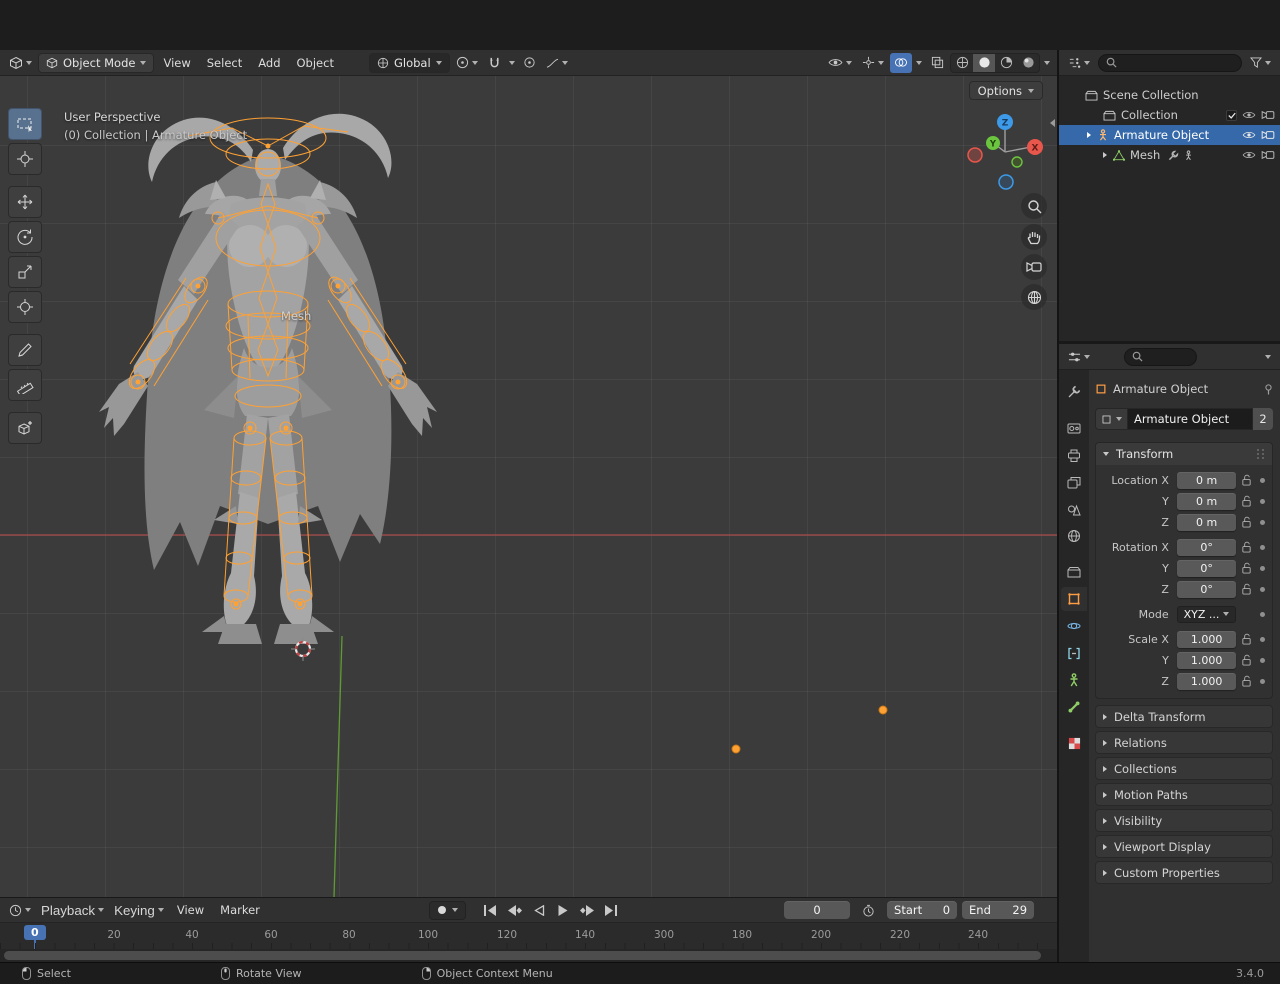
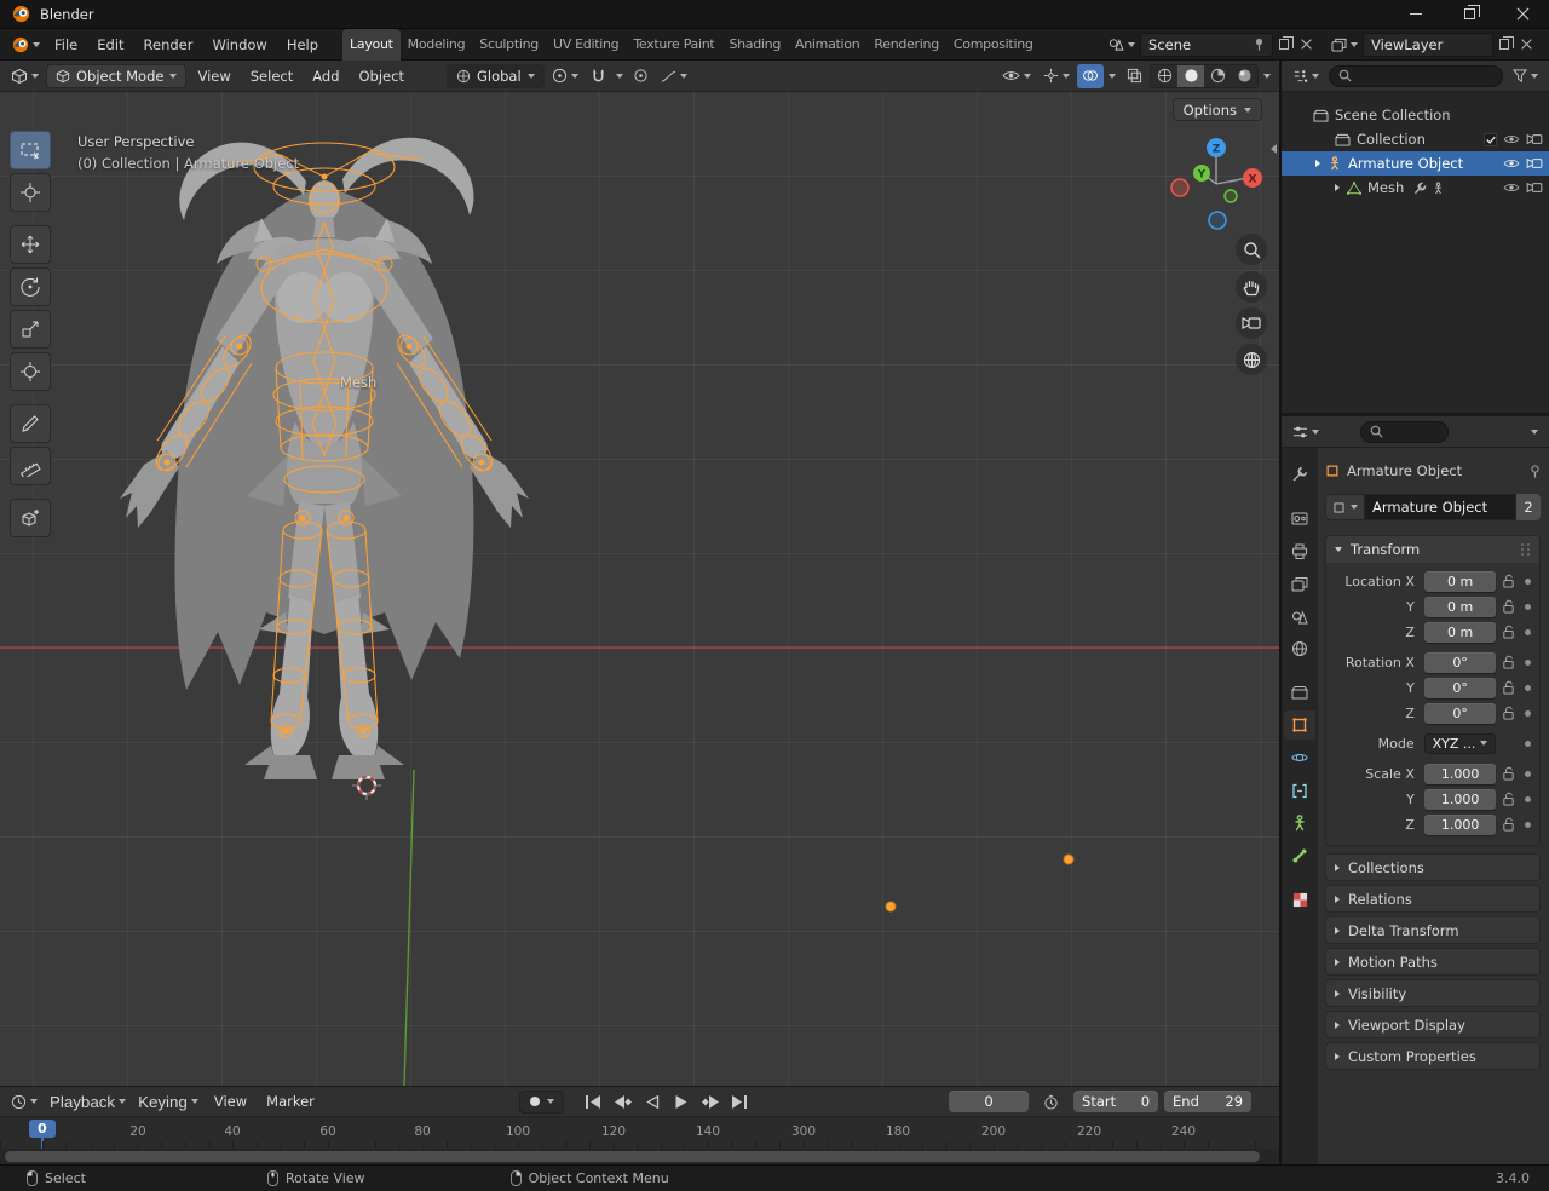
+ Blender
+ File
+ Edit
+ Render
+ Window
+ Help
+ Layout
+ Modeling
+ Sculpting
+ UV Editing
+ Texture Paint
+ Shading
+ Animation
+ Rendering
+ Compositing
+ Scene
+ ViewLayer
  Object Mode
  View
  Select
  Add
  Object
  Global
  User Perspective
  (0) Collection | Armature Object
  Mesh
  Options
  Z
  X
  Y
  Playback
  Keying
  View
  Marker
  0
  Start
  0
  End
  29
  0
  20
  40
  60
  80
  100
  120
  140
  300
  180
  200
  220
  240
  Scene Collection
  Collection
  Armature Object
  Mesh
  Armature Object
  Armature Object
  2
  Transform
  Location X
  0 m
  Y
  0 m
  Z
  0 m
  Rotation X
  0°
  Y
  0°
  Z
  0°
  Mode
  XYZ ...
  Scale X
  1.000
  Y
  1.000
  Z
  1.000
- Delta Transform
+ Collections
  Relations
- Collections
+ Delta Transform
  Motion Paths
  Visibility
  Viewport Display
  Custom Properties
  Select
  Rotate View
  Object Context Menu
  3.4.0
